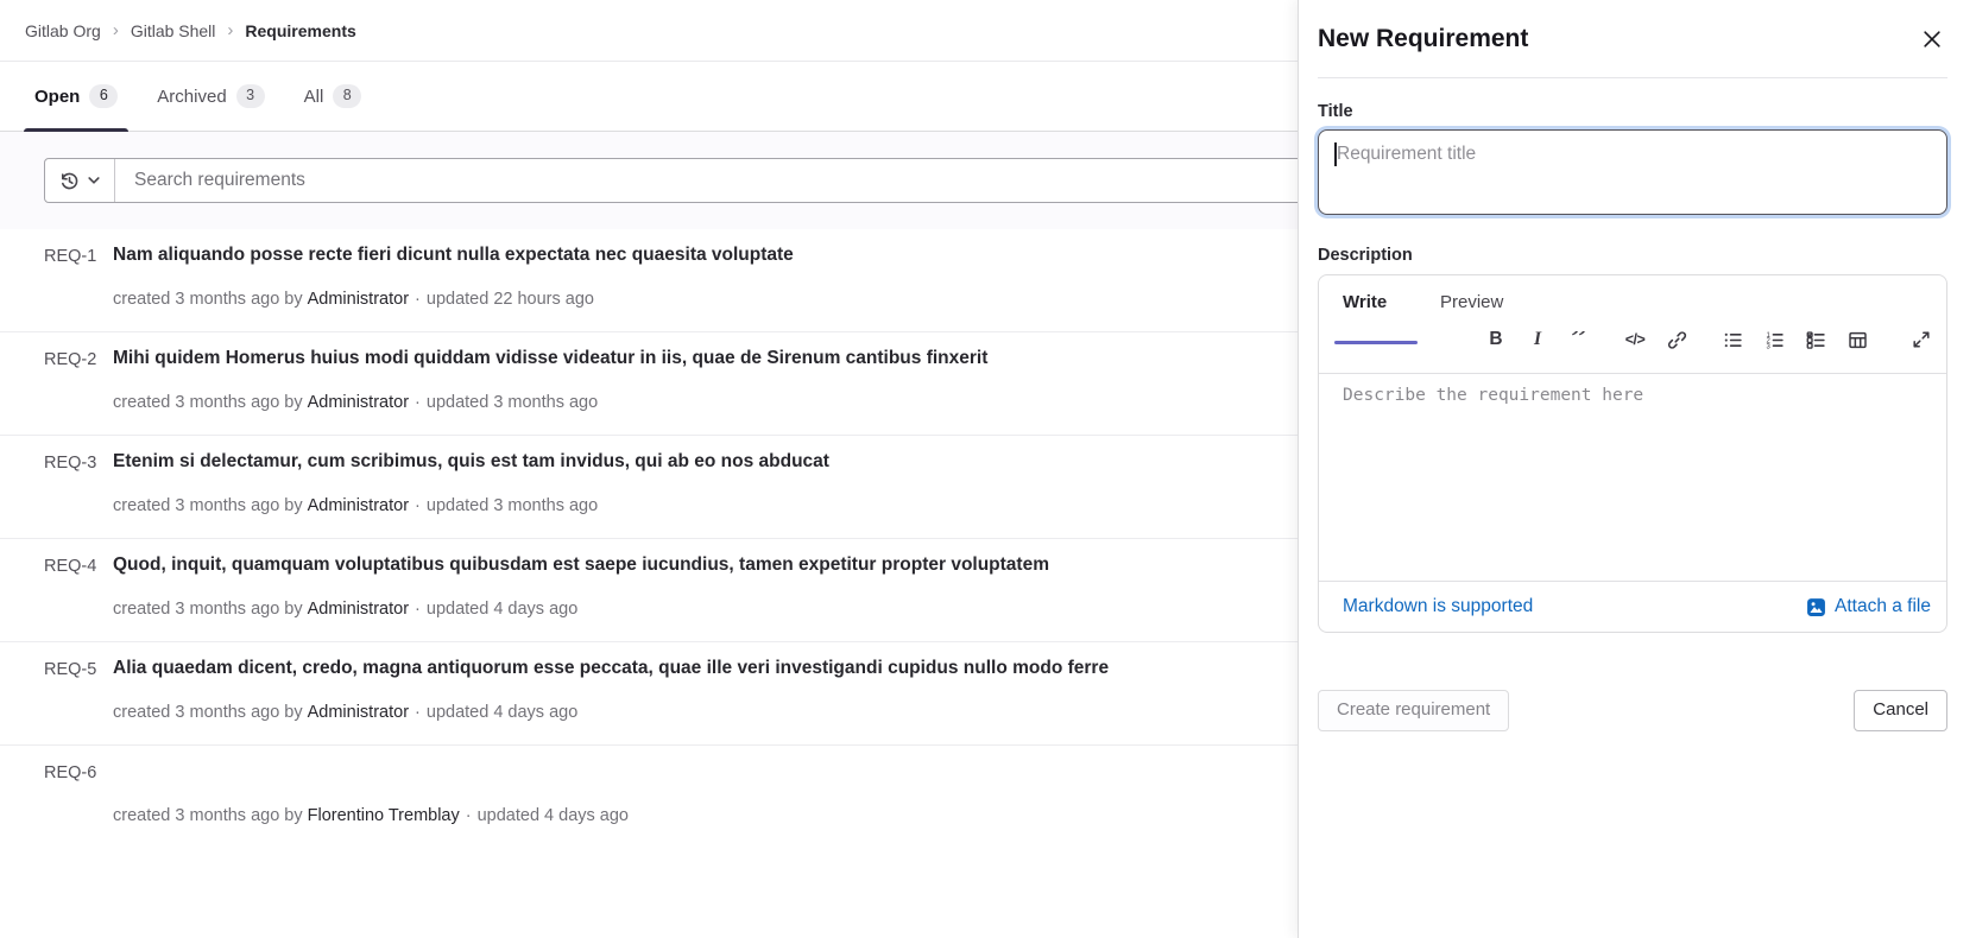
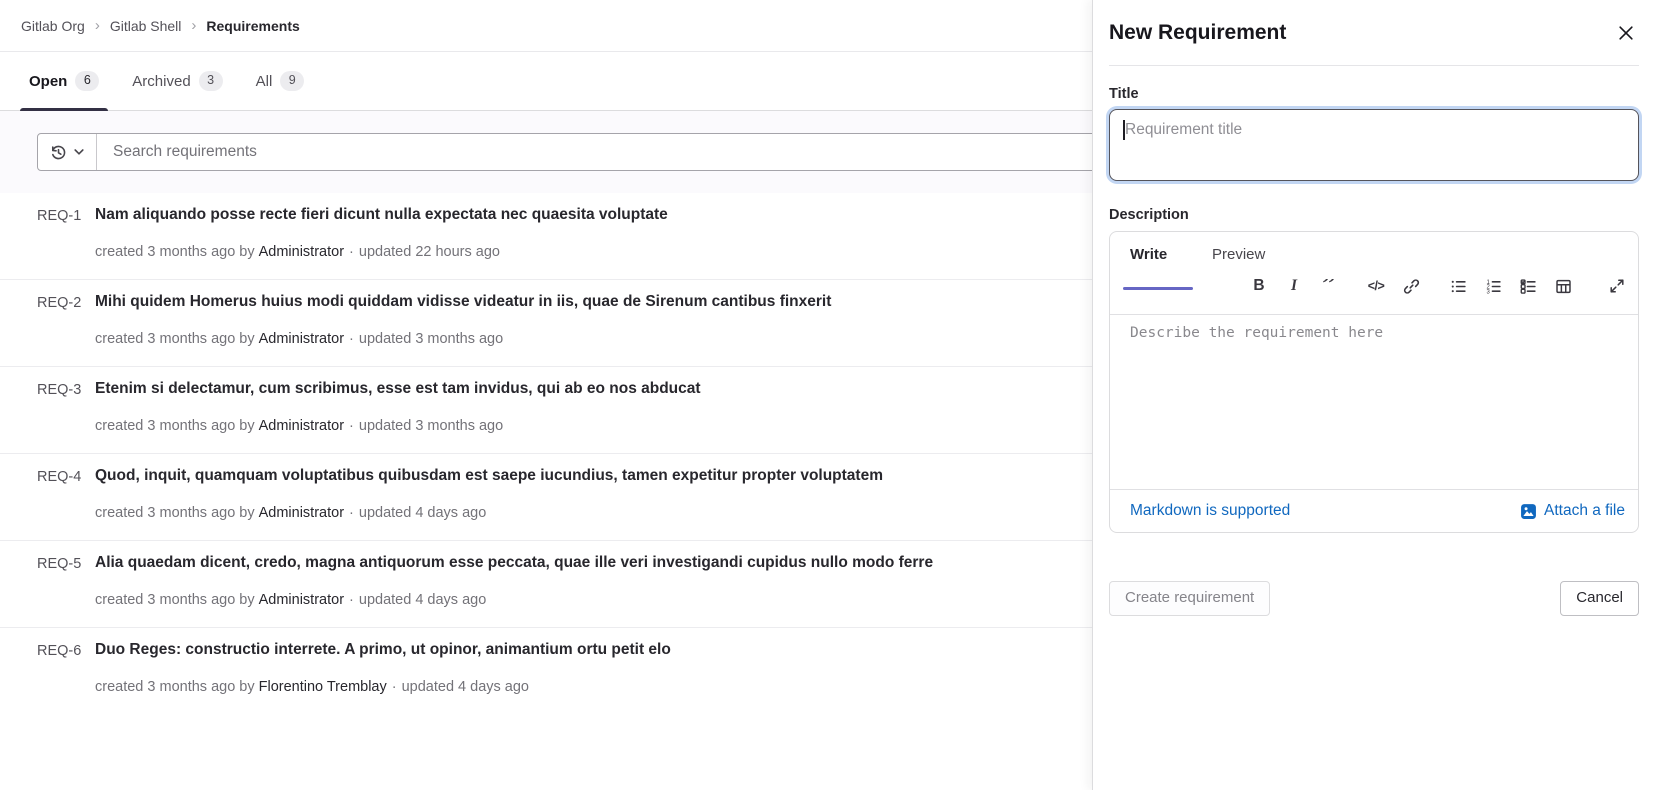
  Gitlab Org
  ›
  Gitlab Shell
  ›
  Requirements
  Open
  6
  Archived
  3
  All
- 8
+ 9
  Search requirements
  REQ-1
  Nam aliquando posse recte fieri dicunt nulla expectata nec quaesita voluptate
  created 3 months ago by Administrator · updated 22 hours ago
  REQ-2
  Mihi quidem Homerus huius modi quiddam vidisse videatur in iis, quae de Sirenum cantibus finxerit
  created 3 months ago by Administrator · updated 3 months ago
  REQ-3
- Etenim si delectamur, cum scribimus, quis est tam invidus, qui ab eo nos abducat
+ Etenim si delectamur, cum scribimus, esse est tam invidus, qui ab eo nos abducat
  created 3 months ago by Administrator · updated 3 months ago
  REQ-4
  Quod, inquit, quamquam voluptatibus quibusdam est saepe iucundius, tamen expetitur propter voluptatem
  created 3 months ago by Administrator · updated 4 days ago
  REQ-5
  Alia quaedam dicent, credo, magna antiquorum esse peccata, quae ille veri investigandi cupidus nullo modo ferre
  created 3 months ago by Administrator · updated 4 days ago
  REQ-6
+ Duo Reges: constructio interrete. A primo, ut opinor, animantium ortu petit elo
  created 3 months ago by Florentino Tremblay · updated 4 days ago
  New Requirement
  Title
  Requirement title
  Description
  Write
  Preview
  B
  I
  ”
  </>
  Describe the requirement here
  Markdown is supported
  Attach a file
  Create requirement
  Cancel
